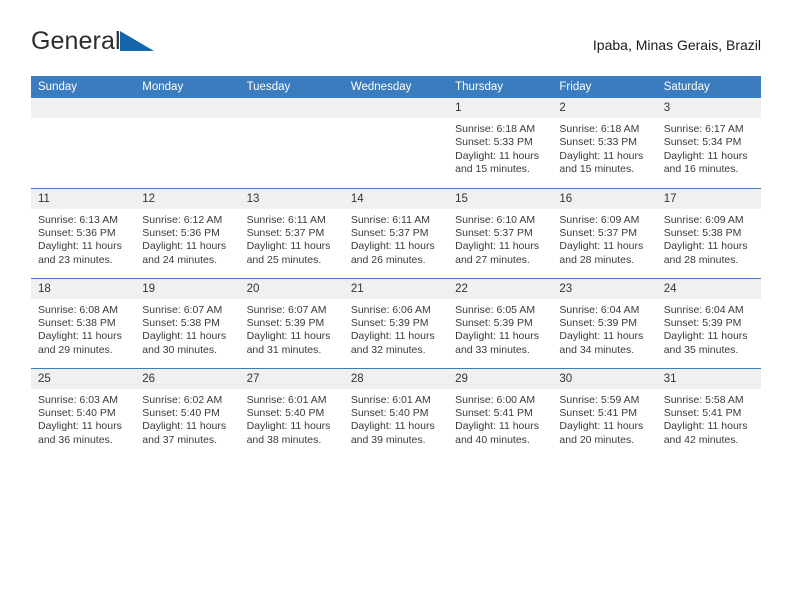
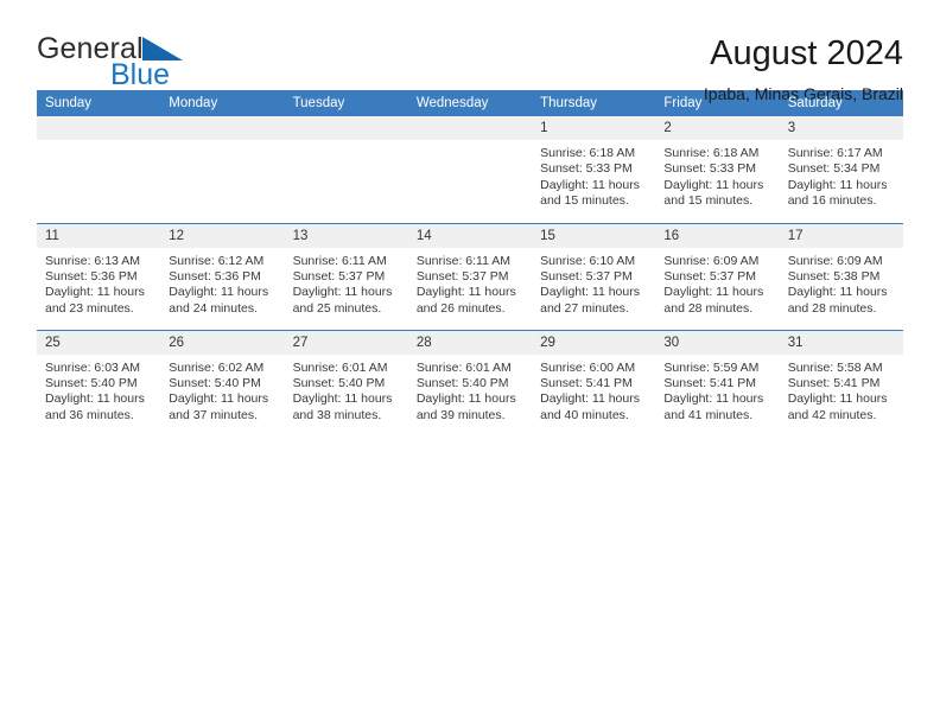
  General
+ Blue
+ August 2024
  Ipaba, Minas Gerais, Brazil
  Sunday	Monday	Tuesday	Wednesday	Thursday	Friday	Saturday
  				1Sunrise: 6:18 AMSunset: 5:33 PMDaylight: 11 hoursand 15 minutes.	2Sunrise: 6:18 AMSunset: 5:33 PMDaylight: 11 hoursand 15 minutes.	3Sunrise: 6:17 AMSunset: 5:34 PMDaylight: 11 hoursand 16 minutes.
  11Sunrise: 6:13 AMSunset: 5:36 PMDaylight: 11 hoursand 23 minutes.	12Sunrise: 6:12 AMSunset: 5:36 PMDaylight: 11 hoursand 24 minutes.	13Sunrise: 6:11 AMSunset: 5:37 PMDaylight: 11 hoursand 25 minutes.	14Sunrise: 6:11 AMSunset: 5:37 PMDaylight: 11 hoursand 26 minutes.	15Sunrise: 6:10 AMSunset: 5:37 PMDaylight: 11 hoursand 27 minutes.	16Sunrise: 6:09 AMSunset: 5:37 PMDaylight: 11 hoursand 28 minutes.	17Sunrise: 6:09 AMSunset: 5:38 PMDaylight: 11 hoursand 28 minutes.
- 18Sunrise: 6:08 AMSunset: 5:38 PMDaylight: 11 hoursand 29 minutes.	19Sunrise: 6:07 AMSunset: 5:38 PMDaylight: 11 hoursand 30 minutes.	20Sunrise: 6:07 AMSunset: 5:39 PMDaylight: 11 hoursand 31 minutes.	21Sunrise: 6:06 AMSunset: 5:39 PMDaylight: 11 hoursand 32 minutes.	22Sunrise: 6:05 AMSunset: 5:39 PMDaylight: 11 hoursand 33 minutes.	23Sunrise: 6:04 AMSunset: 5:39 PMDaylight: 11 hoursand 34 minutes.	24Sunrise: 6:04 AMSunset: 5:39 PMDaylight: 11 hoursand 35 minutes.
- 25Sunrise: 6:03 AMSunset: 5:40 PMDaylight: 11 hoursand 36 minutes.	26Sunrise: 6:02 AMSunset: 5:40 PMDaylight: 11 hoursand 37 minutes.	27Sunrise: 6:01 AMSunset: 5:40 PMDaylight: 11 hoursand 38 minutes.	28Sunrise: 6:01 AMSunset: 5:40 PMDaylight: 11 hoursand 39 minutes.	29Sunrise: 6:00 AMSunset: 5:41 PMDaylight: 11 hoursand 40 minutes.	30Sunrise: 5:59 AMSunset: 5:41 PMDaylight: 11 hoursand 20 minutes.	31Sunrise: 5:58 AMSunset: 5:41 PMDaylight: 11 hoursand 42 minutes.
+ 25Sunrise: 6:03 AMSunset: 5:40 PMDaylight: 11 hoursand 36 minutes.	26Sunrise: 6:02 AMSunset: 5:40 PMDaylight: 11 hoursand 37 minutes.	27Sunrise: 6:01 AMSunset: 5:40 PMDaylight: 11 hoursand 38 minutes.	28Sunrise: 6:01 AMSunset: 5:40 PMDaylight: 11 hoursand 39 minutes.	29Sunrise: 6:00 AMSunset: 5:41 PMDaylight: 11 hoursand 40 minutes.	30Sunrise: 5:59 AMSunset: 5:41 PMDaylight: 11 hoursand 41 minutes.	31Sunrise: 5:58 AMSunset: 5:41 PMDaylight: 11 hoursand 42 minutes.
